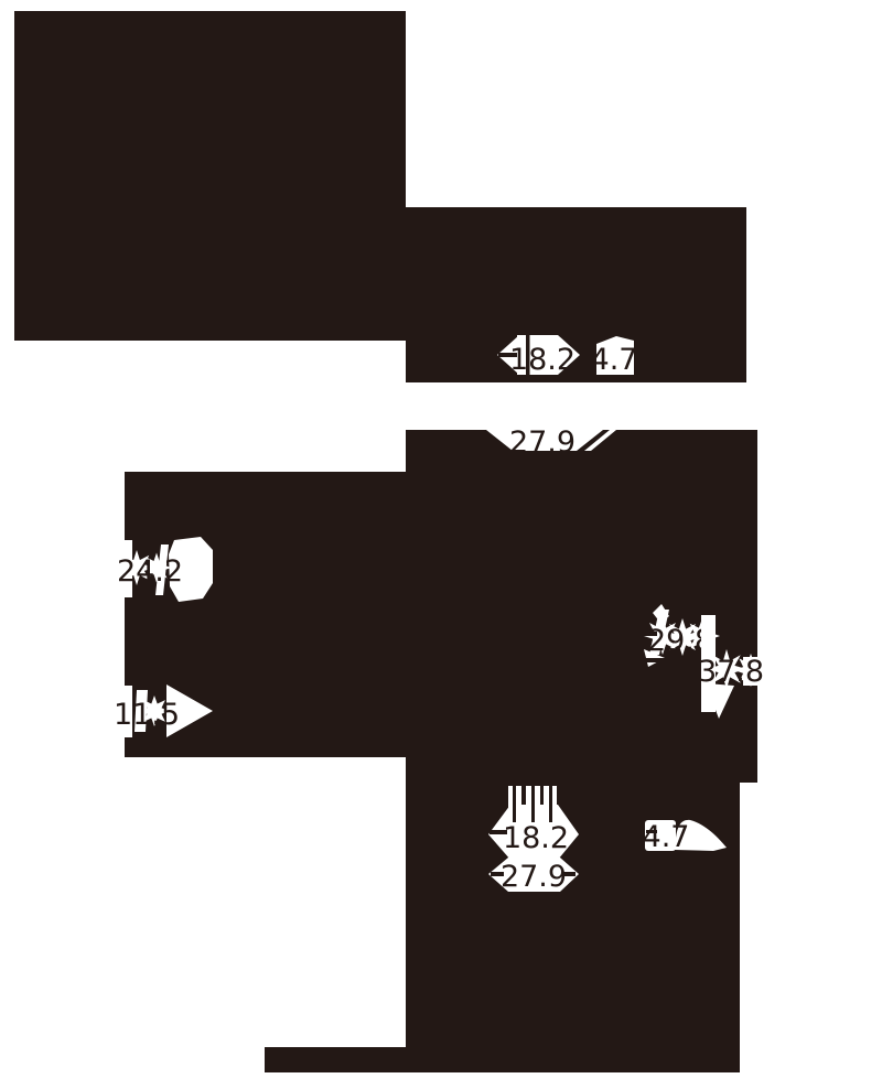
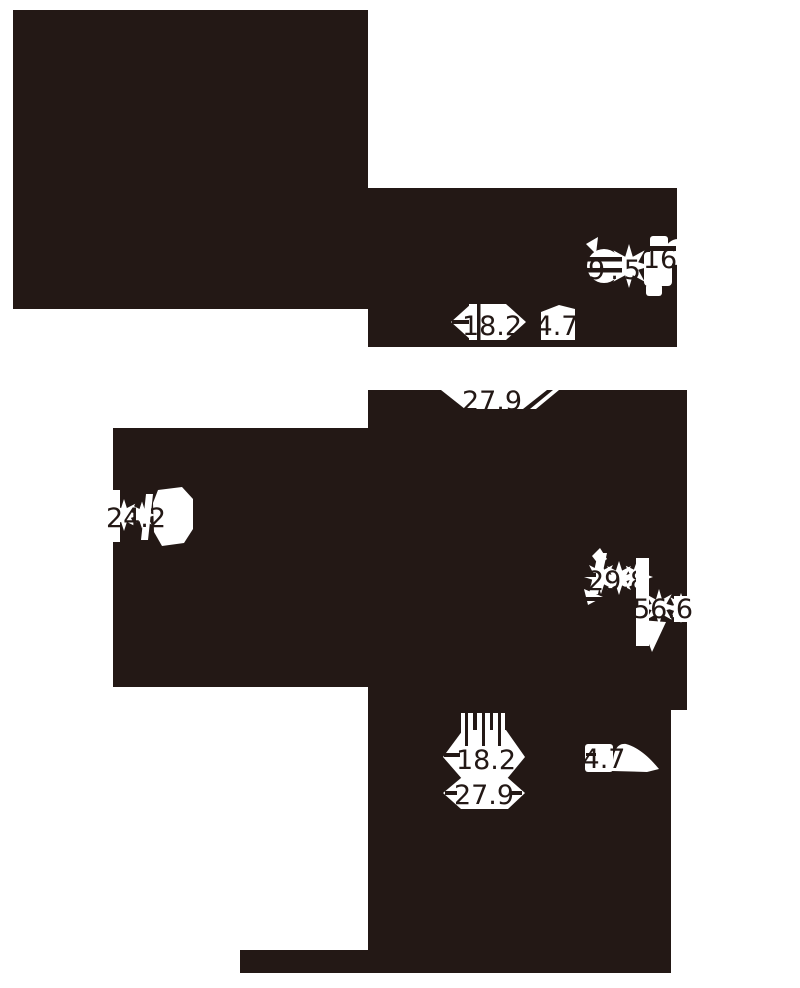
+ 9.5
+ 16
  18.2
  4.7
  27.9
  29.
- 37.8
+ 56.6
  24.2
- 11.5
  18.2
  27.9
  4.7
